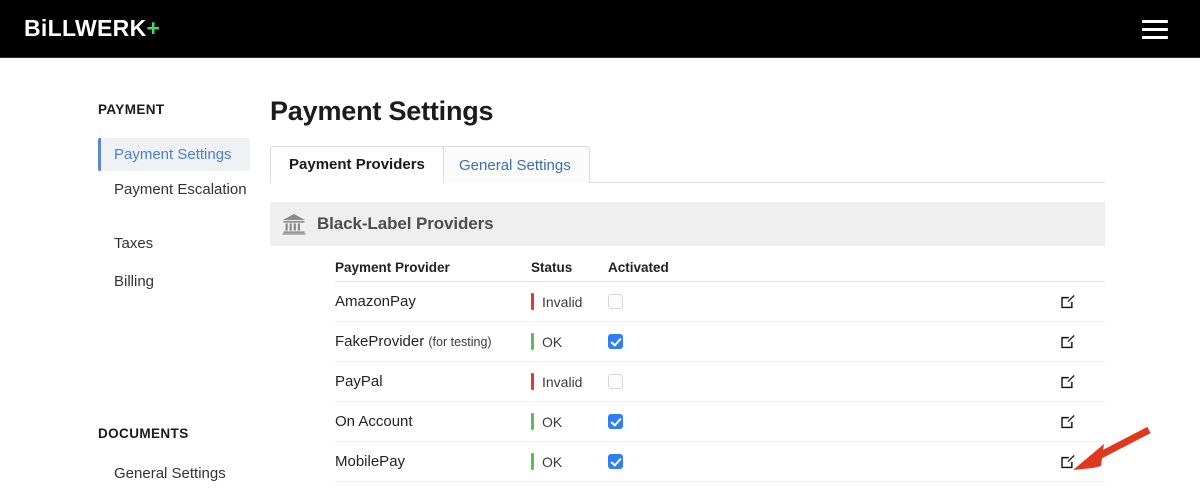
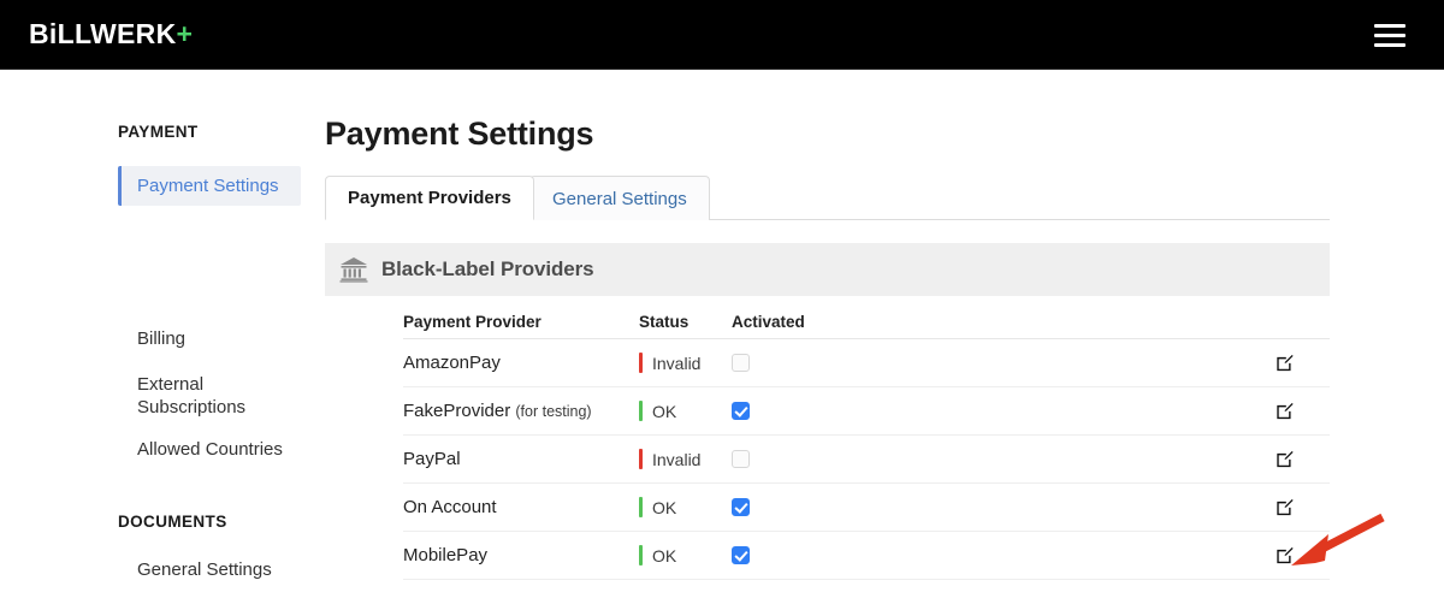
  BiLLWERK+
  PAYMENT
  Payment Settings
- Payment Escalation
- Taxes
  Billing
+ External Subscriptions
+ Allowed Countries
  DOCUMENTS
  General Settings
  Payment Settings
  Payment Providers
  General Settings
  Black-Label Providers
  Payment Provider
  Status
  Activated
  AmazonPay
  Invalid
  FakeProvider (for testing)
  OK
  PayPal
  Invalid
  On Account
  OK
  MobilePay
  OK
